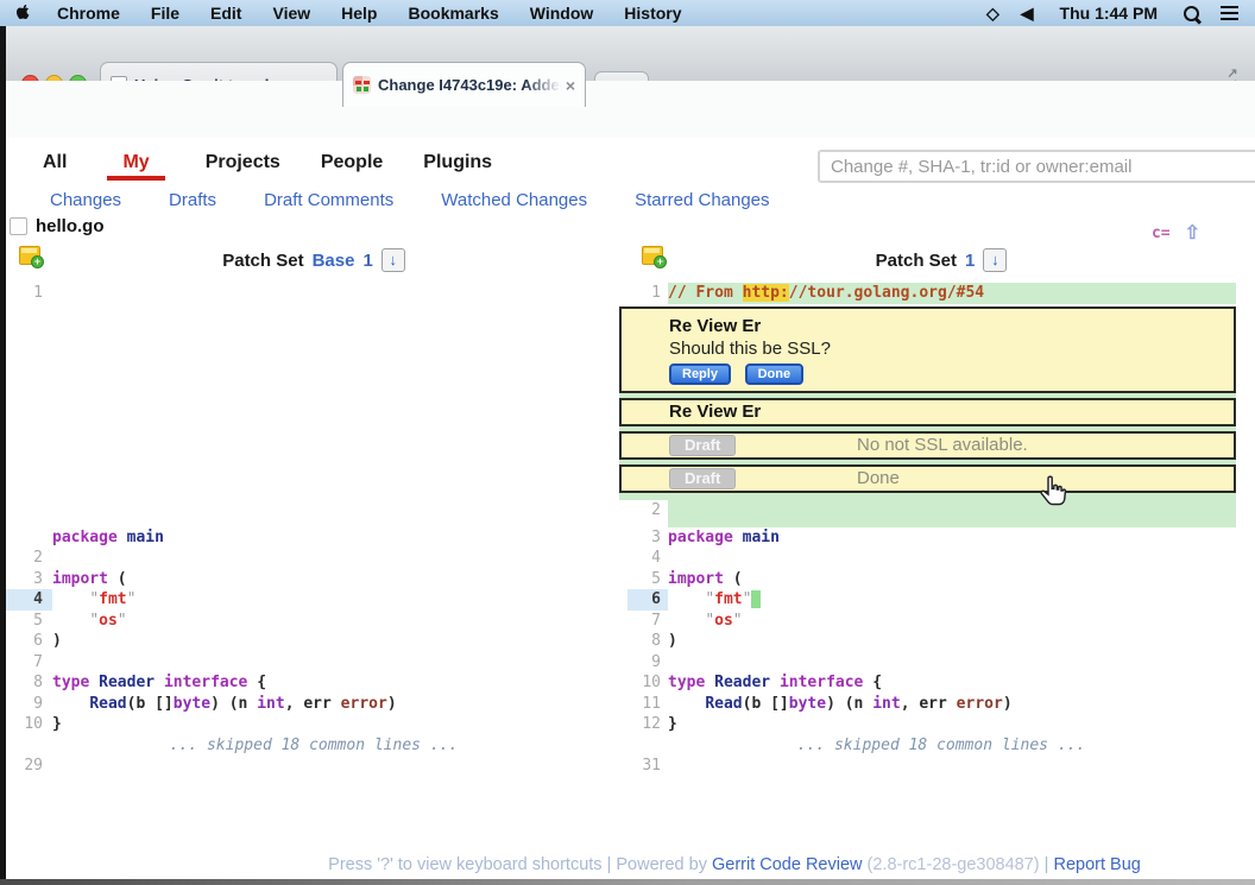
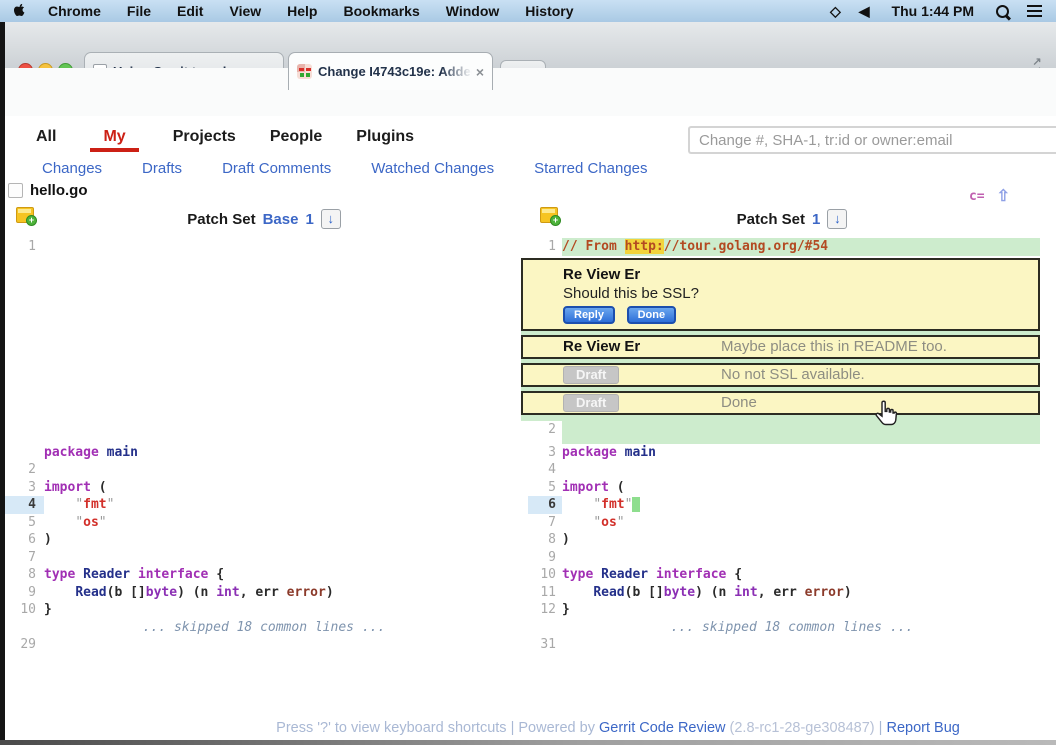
  Chrome
  File
  Edit
  View
  Help
  Bookmarks
  Window
  History
  ◇
  ◀
  Thu 1:44 PM
  Change I4743c19e: Adde
  ×
  ↗
  All
  My
  Projects
  People
  Plugins
  Changes
  Drafts
  Draft Comments
  Watched Changes
  Starred Changes
  Change #, SHA-1, tr:id or owner:email
  hello.go
  c=
  ⇧
  +
  Patch Set
  Base
  1
  ↓
  +
  Patch Set
  1
  ↓
  1
  1
  // From http://tour.golang.org/#54
  Re View Er
  Should this be SSL?
  Reply Done
  Re View Er
+ Maybe place this in README too.
  Draft
  No not SSL available.
  Draft
  Done
  2
  package main
  3
  package main
  2
  4
  3
  import (
  5
  import (
  4
  "fmt"
  6
  "fmt"
  5
  "os"
  7
  "os"
  6
  )
  8
  )
  7
  9
  8
  type Reader interface {
  10
  type Reader interface {
  9
  Read(b []byte) (n int, err error)
  11
  Read(b []byte) (n int, err error)
  10
  }
  12
  }
  ... skipped 18 common lines ...
  ... skipped 18 common lines ...
  29
  31
  Press '?' to view keyboard shortcuts | Powered by Gerrit Code Review (2.8-rc1-28-ge308487) | Report Bug
